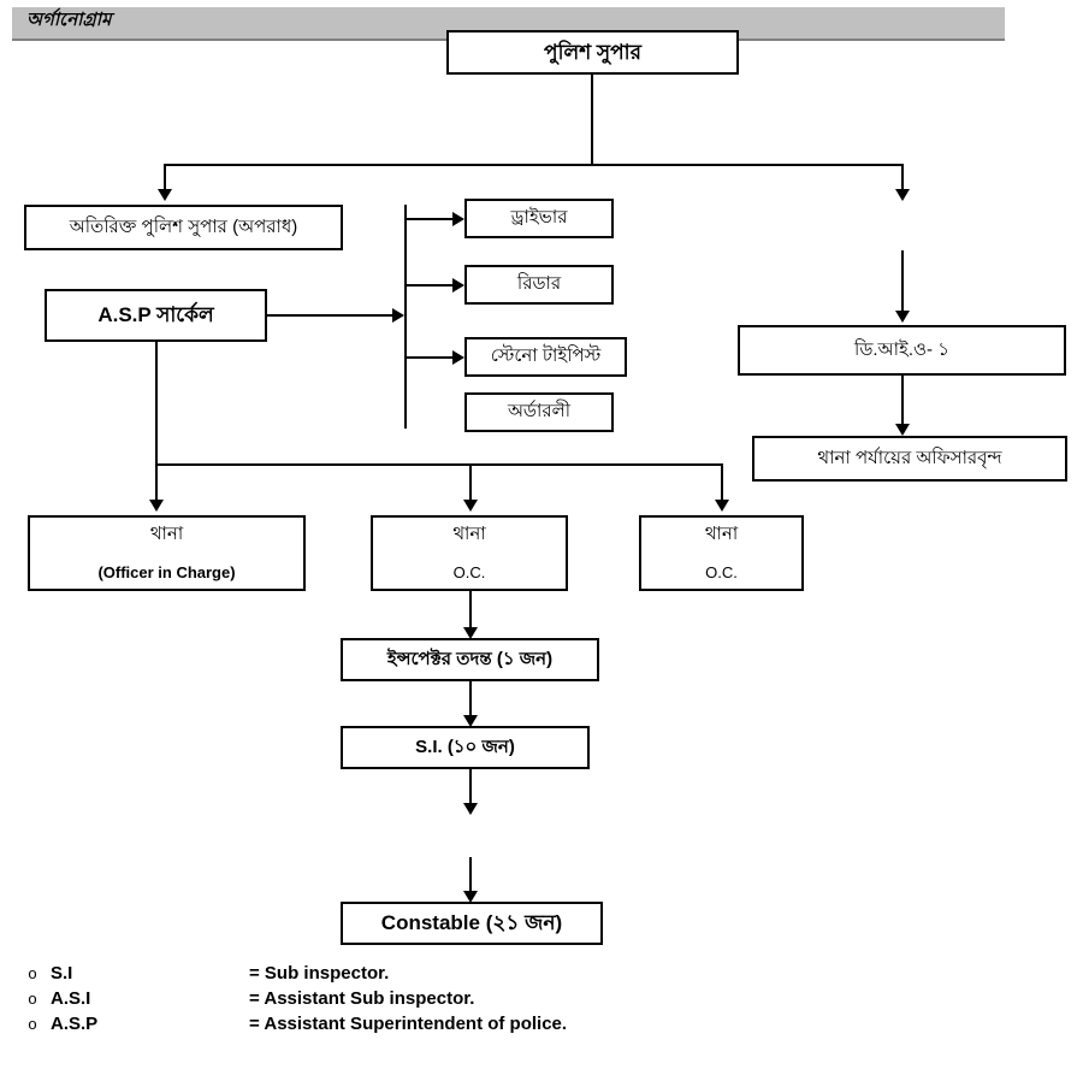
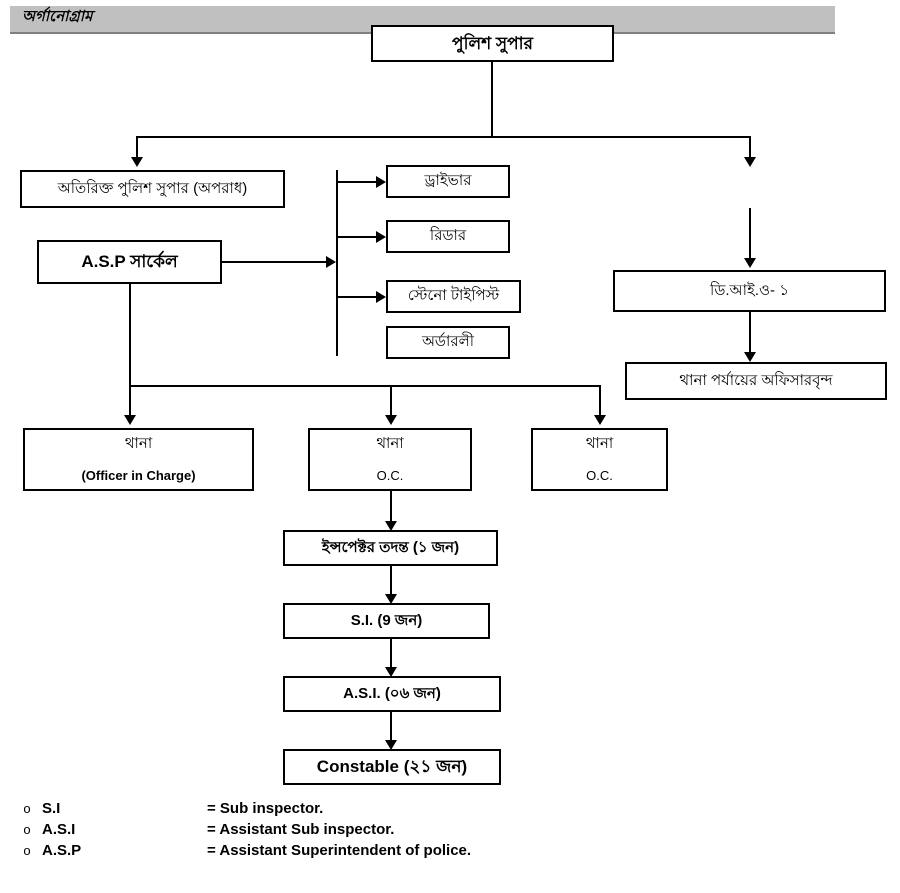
  অর্গানোগ্রাম
  পুলিশ সুপার
  অতিরিক্ত পুলিশ সুপার (অপরাধ)
  A.S.P সার্কেল
  ড্রাইভার
  রিডার
  স্টেনো টাইপিস্ট
  অর্ডারলী
  ডি.আই.ও- ১
  থানা পর্যায়ের অফিসারবৃন্দ
  থানা
  (Officer in Charge)
  থানা
  O.C.
  থানা
  O.C.
  ইন্সপেক্টর তদন্ত (১ জন)
- S.I. (১০ জন)
+ S.I. (9 জন)
+ A.S.I. (০৬ জন)
  Constable (২১ জন)
  o
  S.I
  = Sub inspector.
  o
  A.S.I
  = Assistant Sub inspector.
  o
  A.S.P
  = Assistant Superintendent of police.
